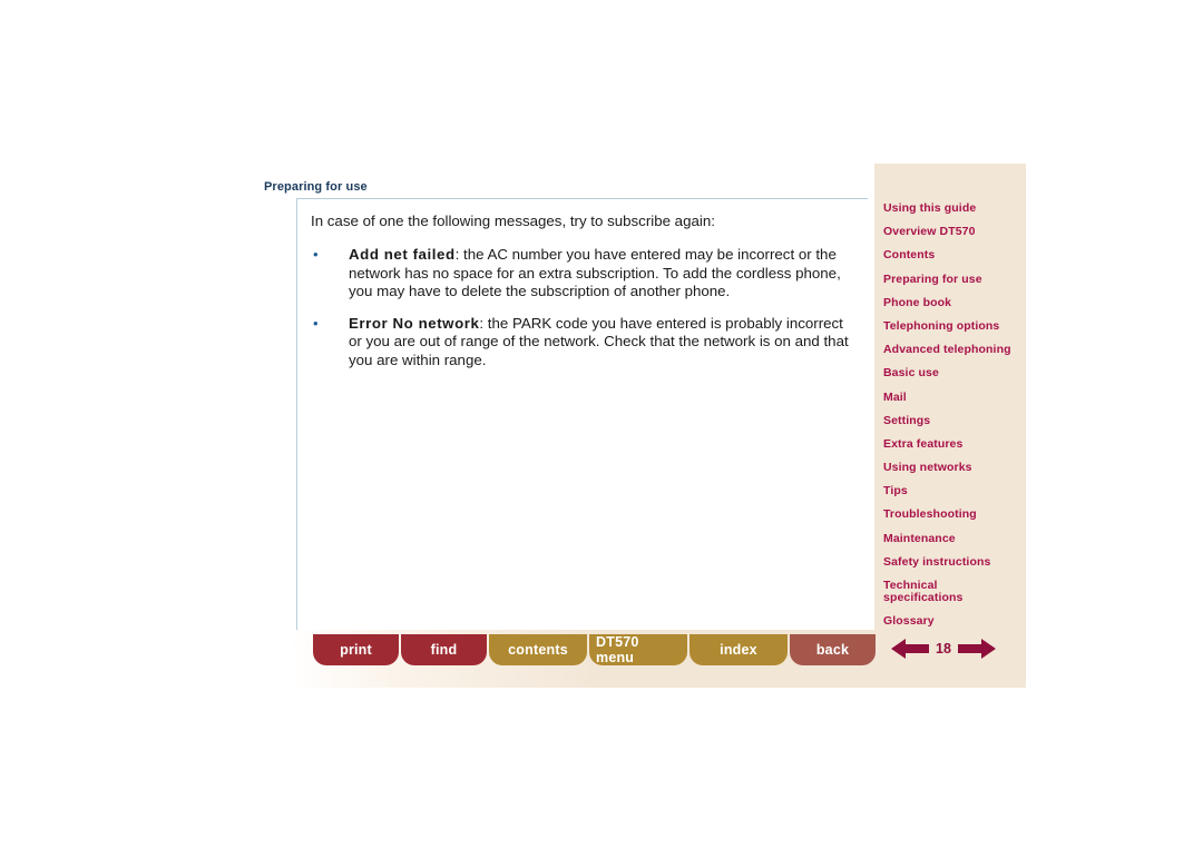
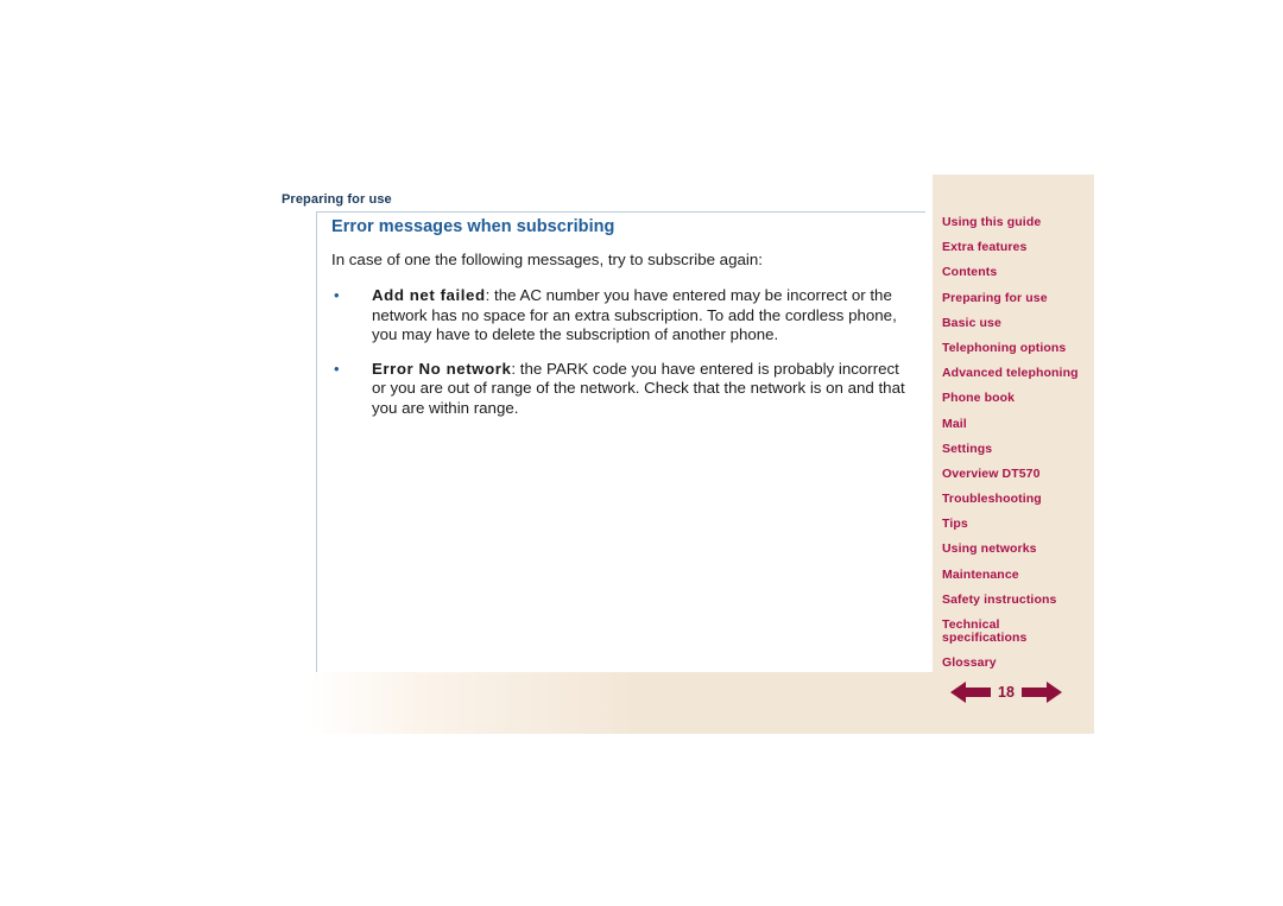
  Preparing for use
+ Error messages when subscribing
  In case of one the following messages, try to subscribe again:
  •
  Add net failed: the AC number you have entered may be incorrect or the network has no space for an extra subscription. To add the cordless phone, you may have to delete the subscription of another phone.
  •
  Error No network: the PARK code you have entered is probably incorrect or you are out of range of the network. Check that the network is on and that you are within range.
  Using this guide
- Overview DT570
+ Extra features
  Contents
  Preparing for use
- Phone book
+ Basic use
  Telephoning options
  Advanced telephoning
- Basic use
+ Phone book
  Mail
  Settings
- Extra features
+ Overview DT570
- Using networks
+ Troubleshooting
  Tips
- Troubleshooting
+ Using networks
  Maintenance
  Safety instructions
  Technical
  specifications
  Glossary
- print
- find
- contents
- DT570 menu
- index
- back
  18
